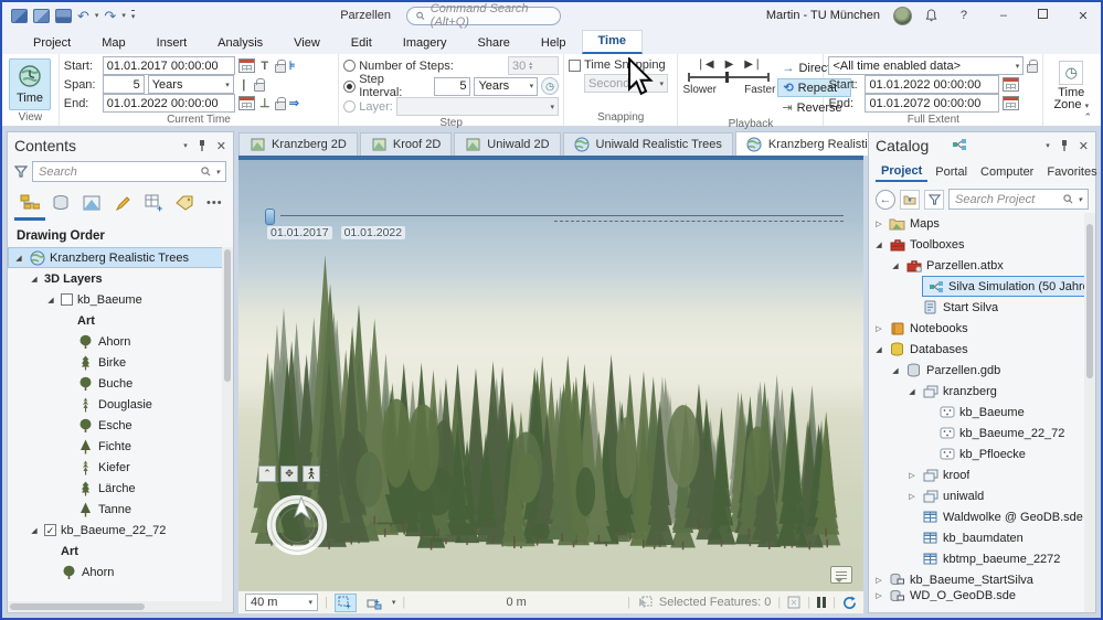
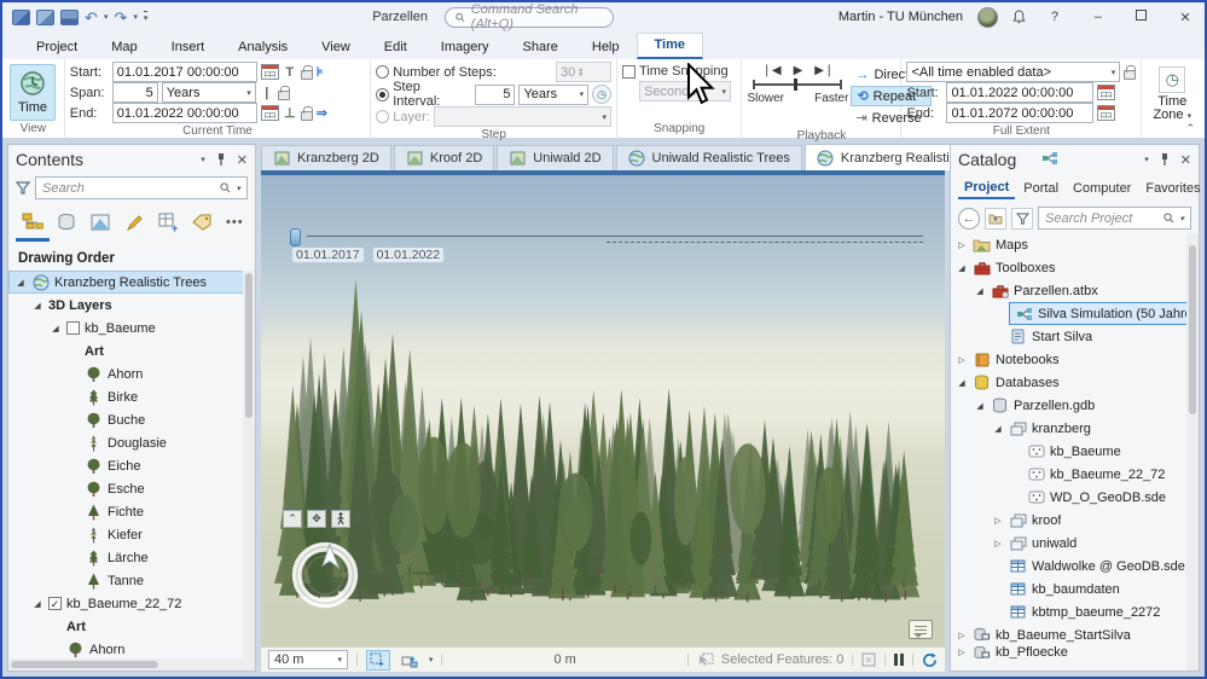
  ↶
  ↷
  Parzellen
  Command Search (Alt+Q)
  Martin - TU München
  ?
  –
  ✕
  Project
  Map
  Insert
  Analysis
  View
  Edit
  Imagery
  Share
  Help
  Time
  Time
  View
  Start:
  01.01.2017 00:00:00
  T
  ⊧
  Span:
  5
  Years
  |
  End:
  01.01.2022 00:00:00
  ⊥
  ⇒
  Current Time
  Number of Steps:
  30
  Step Interval:
  5
  Years
  ◷
  Layer:
  Step
  Time Snpping
  Second
  Snapping
  ❘◀
  ▶
  ▶❘
  Slower
  Faster
  →
  ⟲
  Repeat
  ⇥
  Reverse
  Playback
  <All time enabled data>
  Start:
  01.01.2022 00:00:00
  End:
  01.01.2072 00:00:00
  Full Extent
  ◷
  Time Zone
  ⌃
  Contents
  ✕
  Search
  +
  •••
  Drawing Order
  Kranzberg Realistic Trees
  3D Layers
  kb_Baeume
  Art
  Ahorn
  Birke
  Buche
  Douglasie
+ Eiche
  Esche
  Fichte
  Kiefer
  Lärche
  Tanne
  ✓
  kb_Baeume_22_72
  Art
  Ahorn
  Kranzberg 2D
  Kroof 2D
  Uniwald 2D
  Uniwald Realistic Trees
  Kranzberg Realisti
  01.01.2017
  01.01.2022
  ⌃
  ✥
  ⠅
  40 m
  |
  +
  +
  |
  0 m
  |
  Selected Features: 0
  |
  |
  |
  Catalog
  ✕
  Project
  Portal
  Computer
  Favorites
  ←
  Search Project
  Maps
  Toolboxes
  Parzellen.atbx
  Silva Simulation (50 Jahr
  Start Silva
  Notebooks
  Databases
  Parzellen.gdb
  kranzberg
  kb_Baeume
  kb_Baeume_22_72
- kb_Pfloecke
+ WD_O_GeoDB.sde
  kroof
  uniwald
  Waldwolke @ GeoDB.sde
  kb_baumdaten
  kbtmp_baeume_2272
  kb_Baeume_StartSilva
- WD_O_GeoDB.sde
+ kb_Pfloecke
